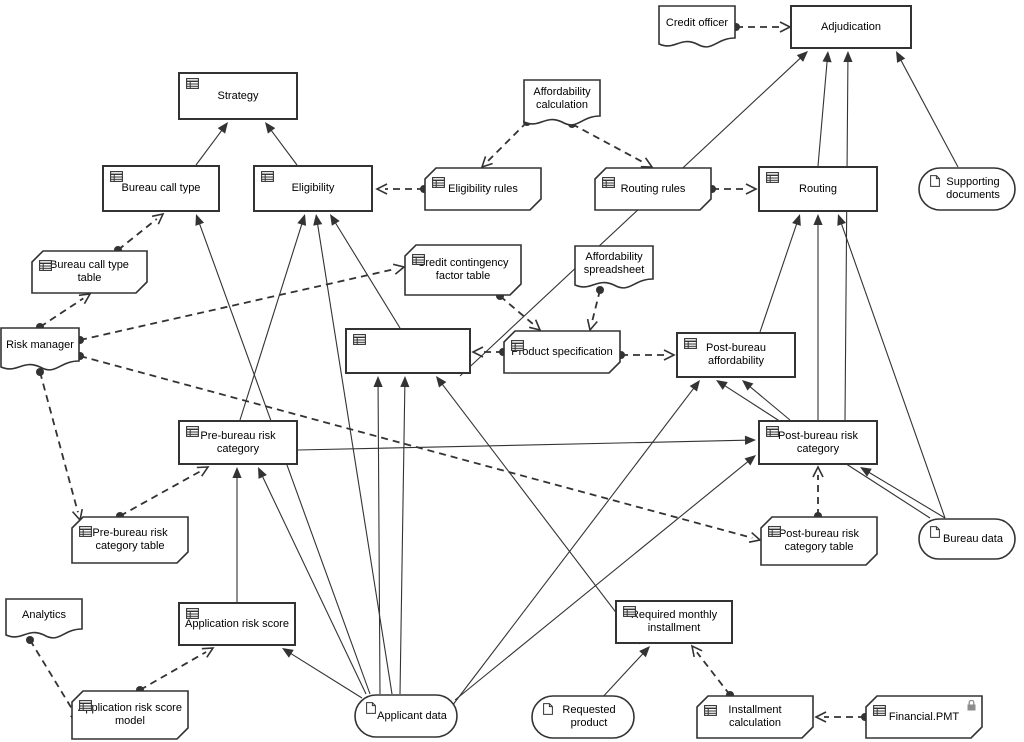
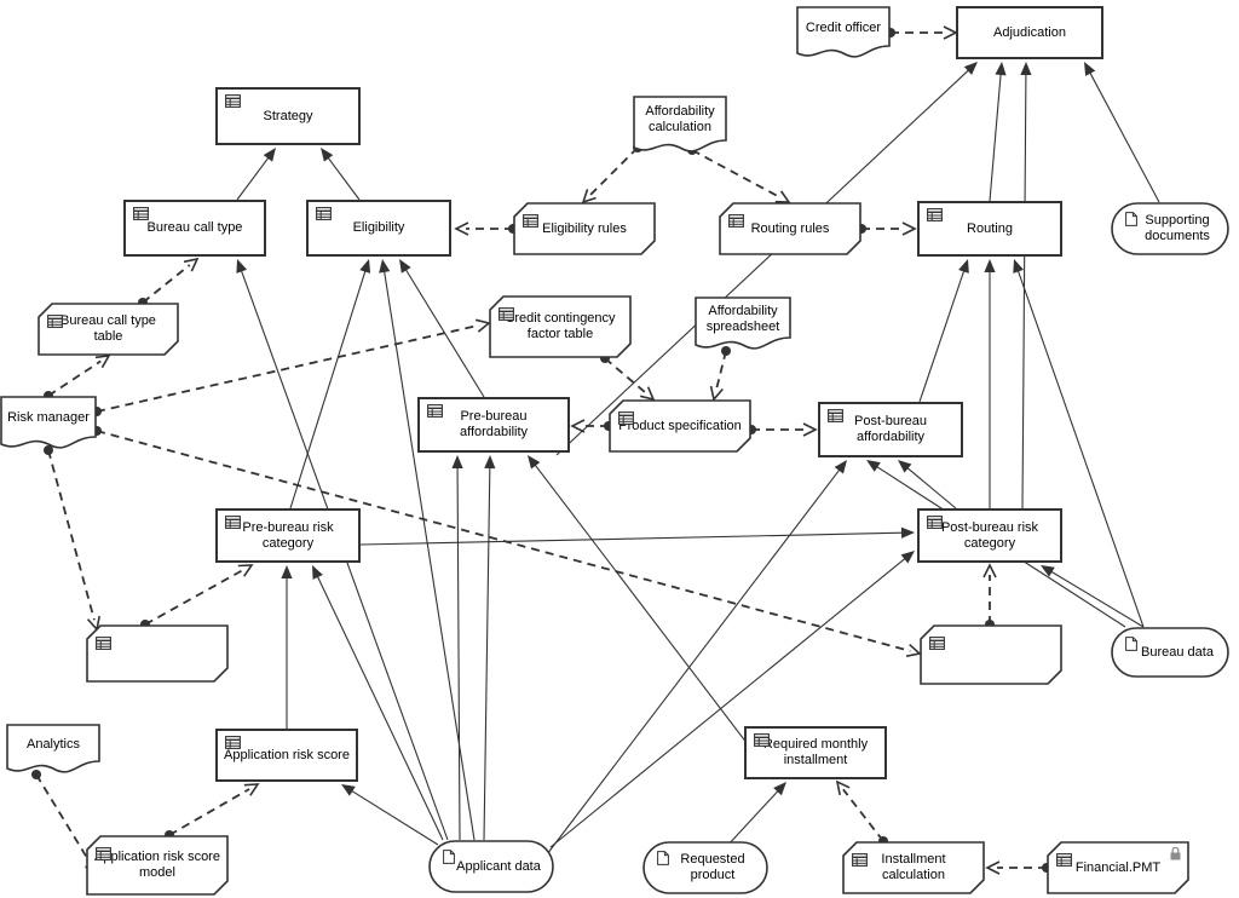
  Strategy
  Bureau call type
  Eligibility
  Eligibility rules
  Affordability calculation
  Routing rules
  Credit officer
  Adjudication
  Routing
  Supporting documents
  Bureau call type table
  redit contingency factor table
  Affordability spreadsheet
  Risk manager
+ Pre-bureau affordability
  Product specification
  Post-bureau affordability
  Pre-bureau risk category
  Post-bureau risk category
- Pre-bureau risk category table
- Post-bureau risk category table
  Bureau data
  Analytics
  Application risk score
  equired monthly installment
  plication risk score model
  Applicant data
  Requested product
  Installment calculation
  Financial.PMT
